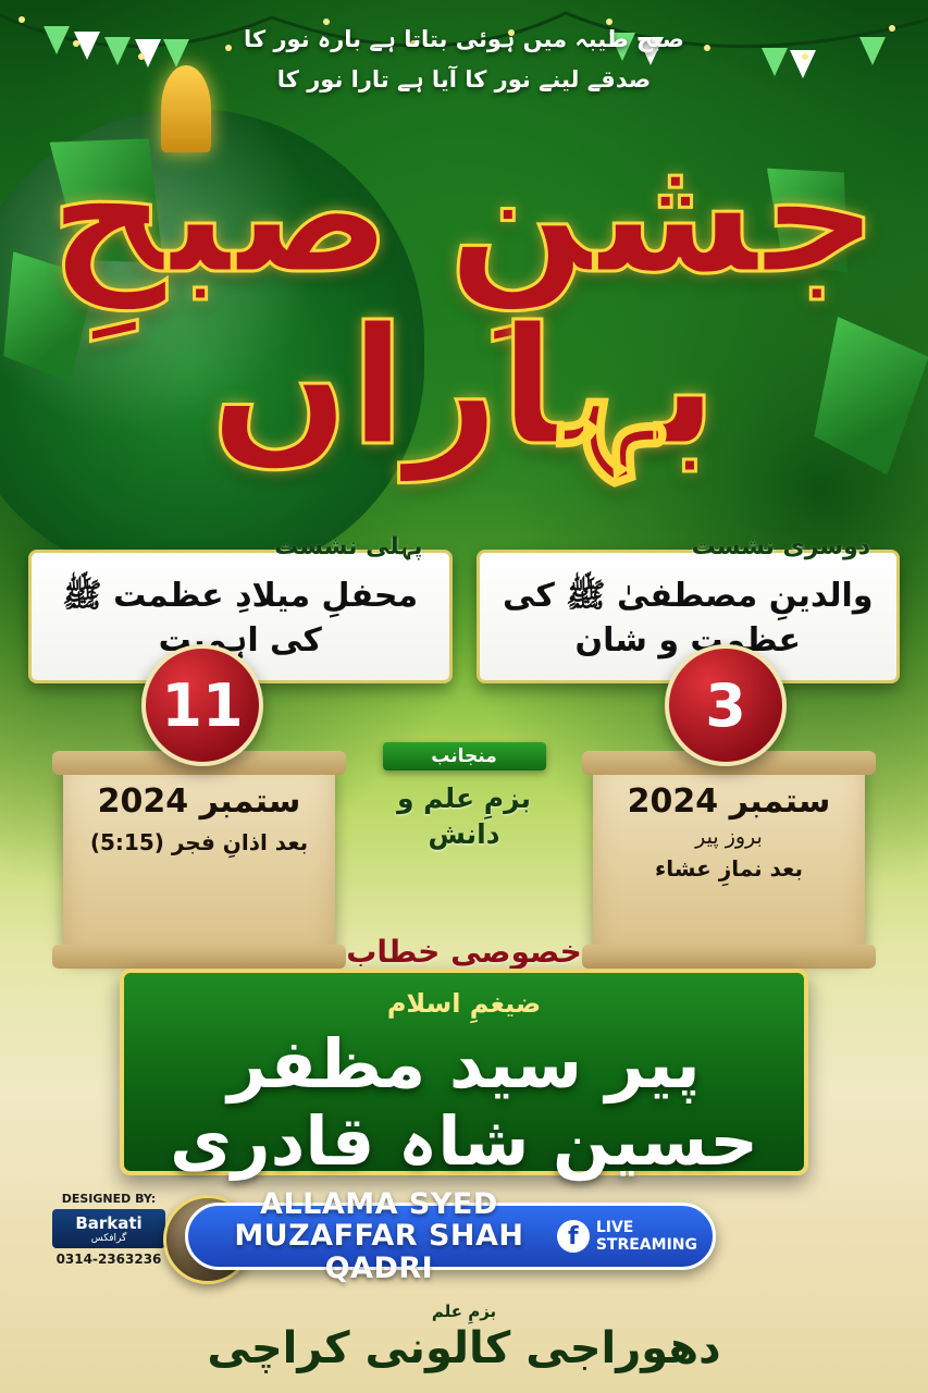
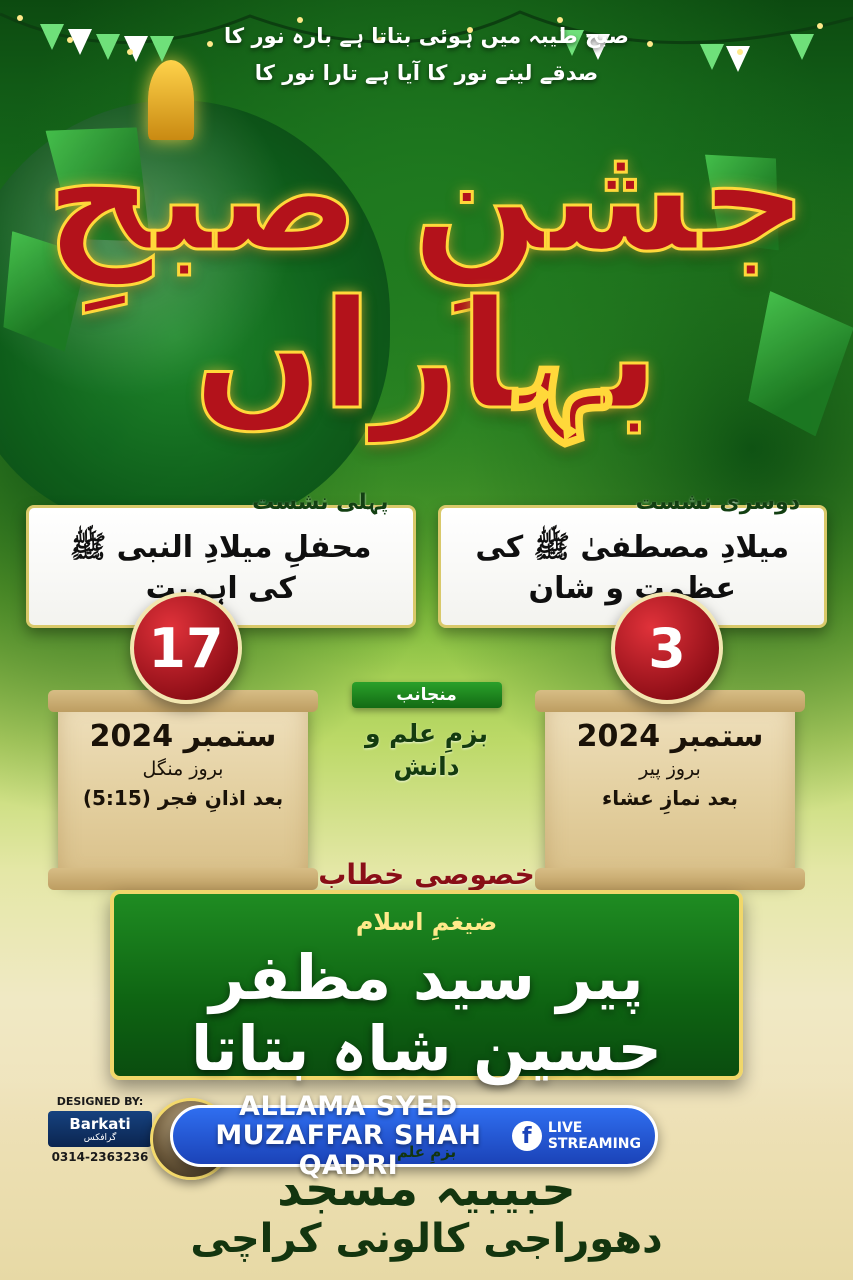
  صبح طیبہ میں ہوئی بتاتا ہے بارہ نور کا
  صدقے لینے نور کا آیا ہے تارا نور کا
  جشنِ صبحِ بہاراں
  پہلی نشست
- محفلِ میلادِ عظمت ﷺ کی اہمیت
+ محفلِ میلادِ النبی ﷺ کی اہمیت
  دوسری نشست
- والدینِ مصطفیٰ ﷺ کی عظمت و شان
+ میلادِ مصطفیٰ ﷺ کی عظمت و شان
  ستمبر 2024
  بروز پیر
  بعد نمازِ عشاء
  3
  ستمبر 2024
+ بروز منگل
  بعد اذانِ فجر (5:15)
- 11
+ 17
  منجانب
  بزمِ علم و دانش
  خصوصی خطاب
  ضیغمِ اسلام
- پیر سید مظفر حسین شاہ قادری
+ پیر سید مظفر حسین شاہ بتاتا
  DESIGNED BY:
  Barkati
  گرافکس
  0314-2363236
  ALLAMA SYED
  MUZAFFAR SHAH QADRI
  f
  LIVE
  STREAMING
  بزمِ علم
+ حبیبیہ مسجد
  دھوراجی کالونی کراچی
